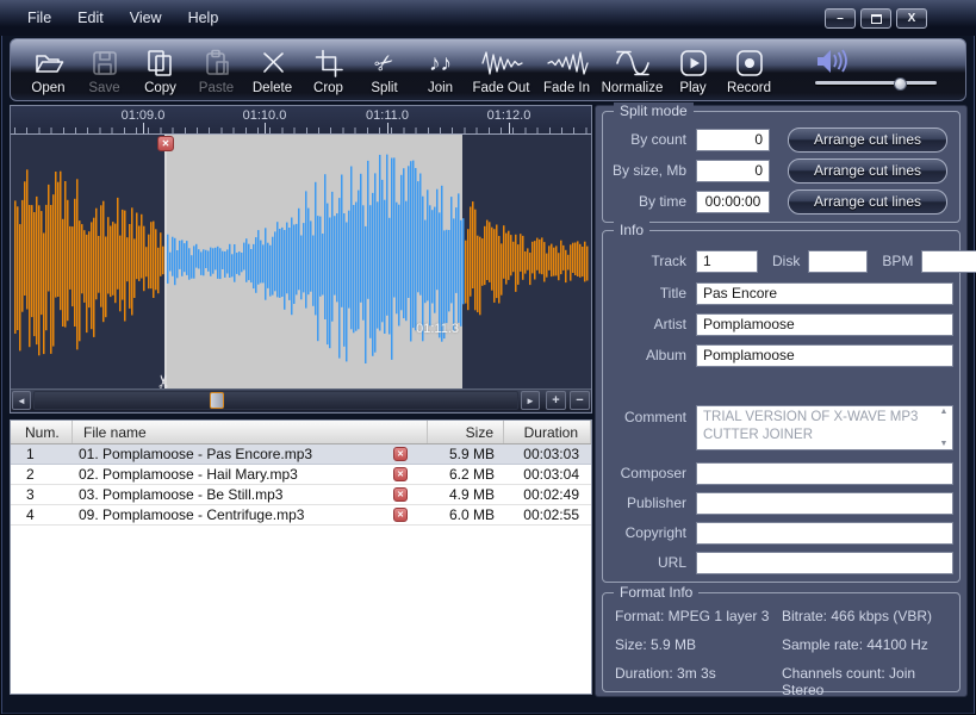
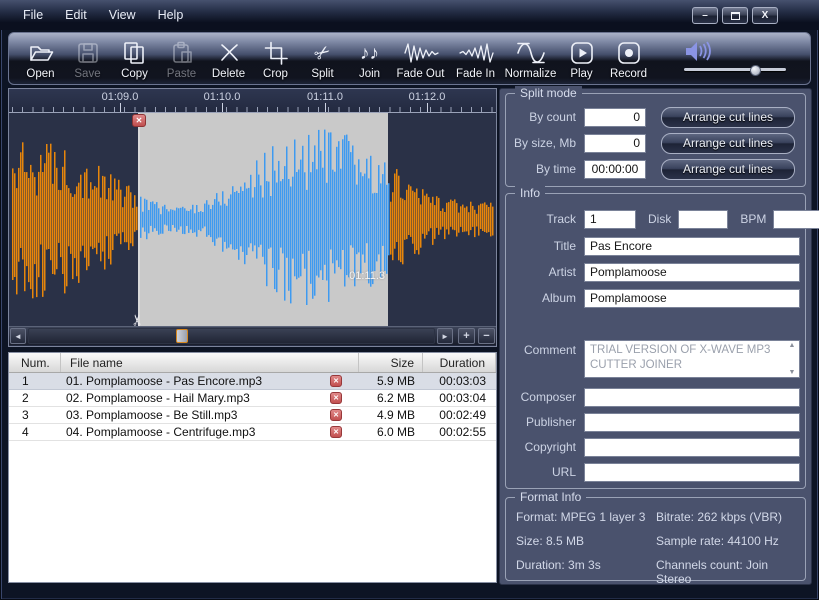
  File
  Edit
  View
  Help
  –
  X
  Open
  Save
  Copy
  Paste
  Delete
  Crop
  Split
  ♪♪
  Join
  Fade Out
  Fade In
  Normalize
  Play
  Record
  01:09.0
  01:10.0
  01:11.0
  01:12.0
  ✕
  01:11.3
  ◄
  ►
  +
  −
  Num.
  File name
  Size
  Duration
  1
  01. Pomplamoose - Pas Encore.mp3
  5.9 MB
  00:03:03
  2
  02. Pomplamoose - Hail Mary.mp3
  6.2 MB
  00:03:04
  3
  03. Pomplamoose - Be Still.mp3
  4.9 MB
  00:02:49
  4
- 09. Pomplamoose - Centrifuge.mp3
+ 04. Pomplamoose - Centrifuge.mp3
  6.0 MB
  00:02:55
  Split mode
  By count
  0
  Arrange cut lines
  By size, Mb
  0
  Arrange cut lines
  By time
  00:00:00
  Arrange cut lines
  Info
  Track
  1
  Disk
  BPM
  Title
  Pas Encore
  Artist
  Pomplamoose
  Album
  Pomplamoose
  Comment
  Composer
  Publisher
  Copyright
  URL
  Format Info
  Format: MPEG 1 layer 3
- Size: 5.9 MB
+ Size: 8.5 MB
  Duration: 3m 3s
- Bitrate: 466 kbps (VBR)
+ Bitrate: 262 kbps (VBR)
  Sample rate: 44100 Hz
  Channels count: Join Stereo
